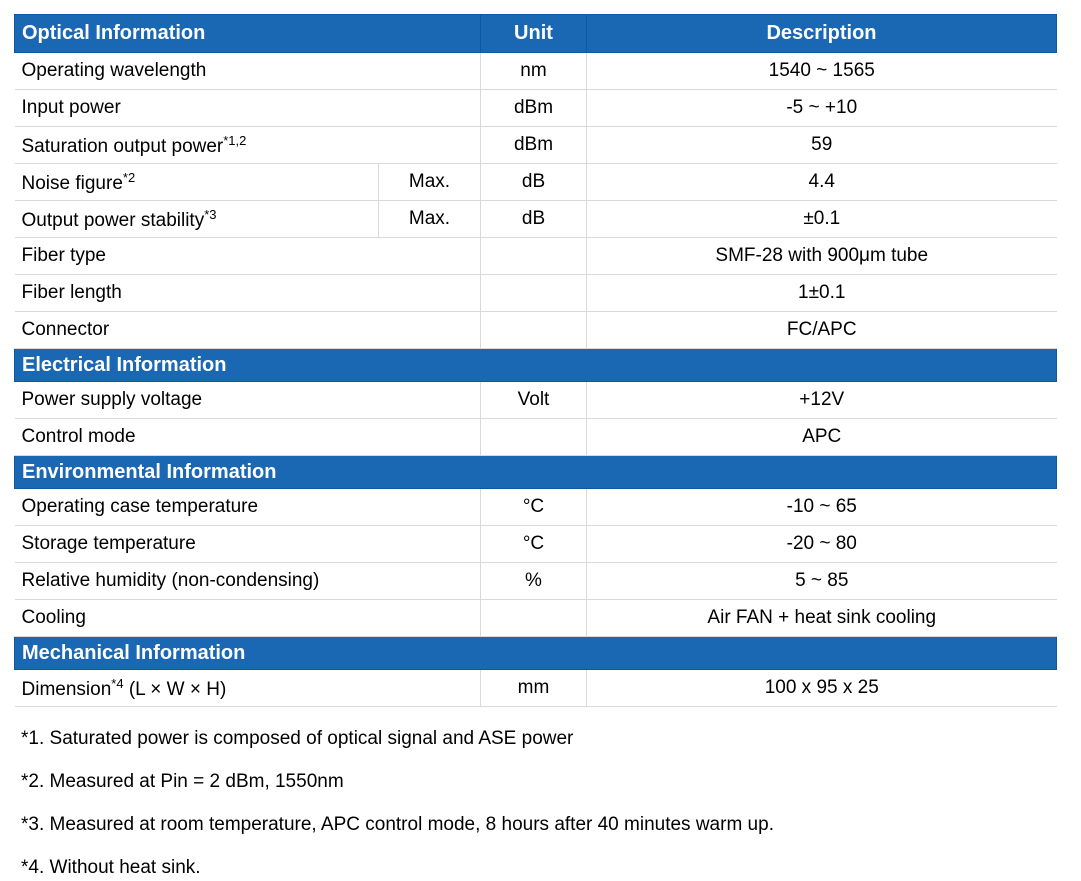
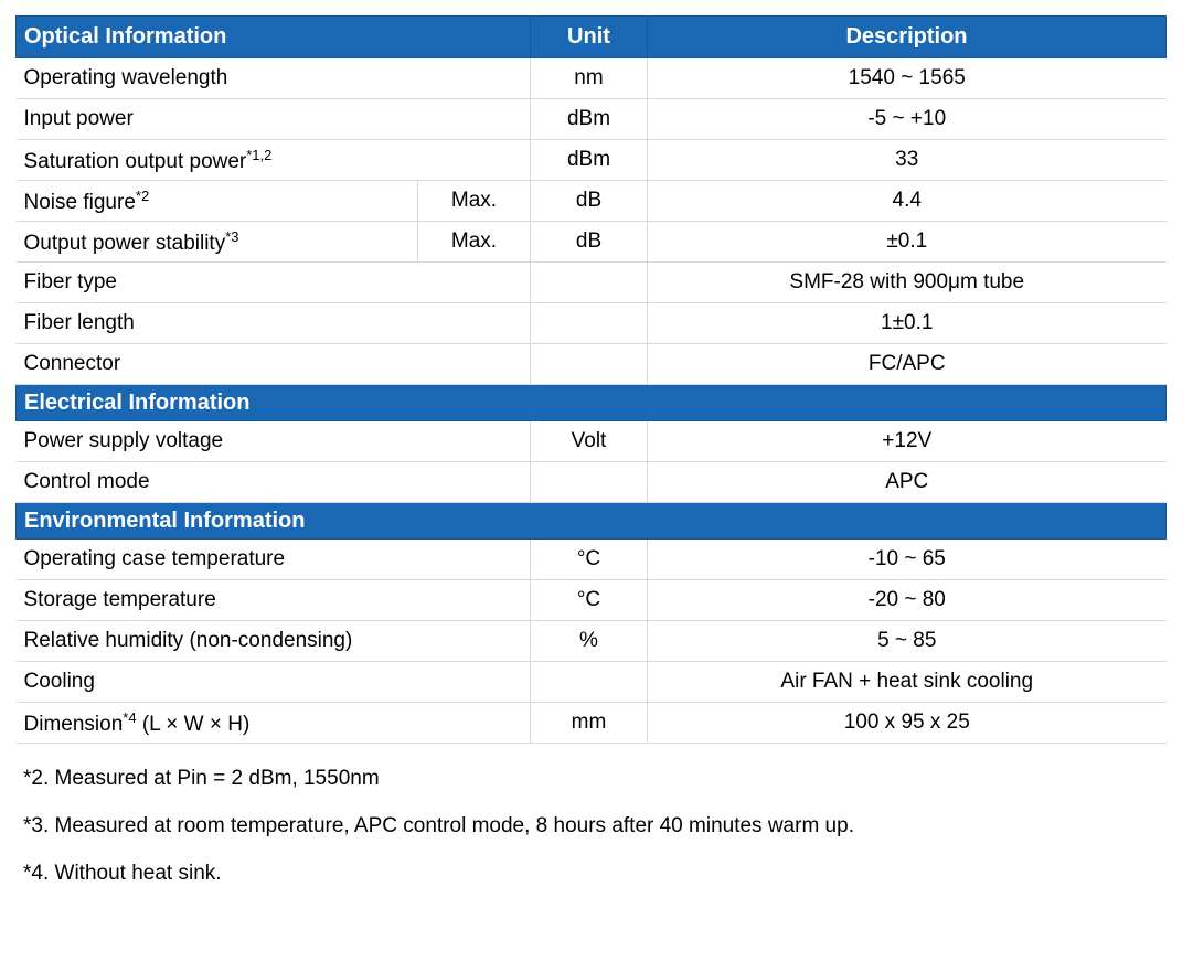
  Optical Information	Unit	Description
  Operating wavelength	nm	1540 ~ 1565
  Input power	dBm	-5 ~ +10
- Saturation output power*1,2	dBm	59
+ Saturation output power*1,2	dBm	33
  Noise figure*2	Max.	dB	4.4
  Output power stability*3	Max.	dB	±0.1
  Fiber type		SMF-28 with 900μm tube
  Fiber length		1±0.1
  Connector		FC/APC
  Electrical Information
  Power supply voltage	Volt	+12V
  Control mode		APC
  Environmental Information
  Operating case temperature	°C	-10 ~ 65
  Storage temperature	°C	-20 ~ 80
  Relative humidity (non-condensing)	%	5 ~ 85
  Cooling		Air FAN + heat sink cooling
- Mechanical Information
  Dimension*4 (L × W × H)	mm	100 x 95 x 25
- *1. Saturated power is composed of optical signal and ASE power
  *2. Measured at Pin = 2 dBm, 1550nm
  *3. Measured at room temperature, APC control mode, 8 hours after 40 minutes warm up.
  *4. Without heat sink.
